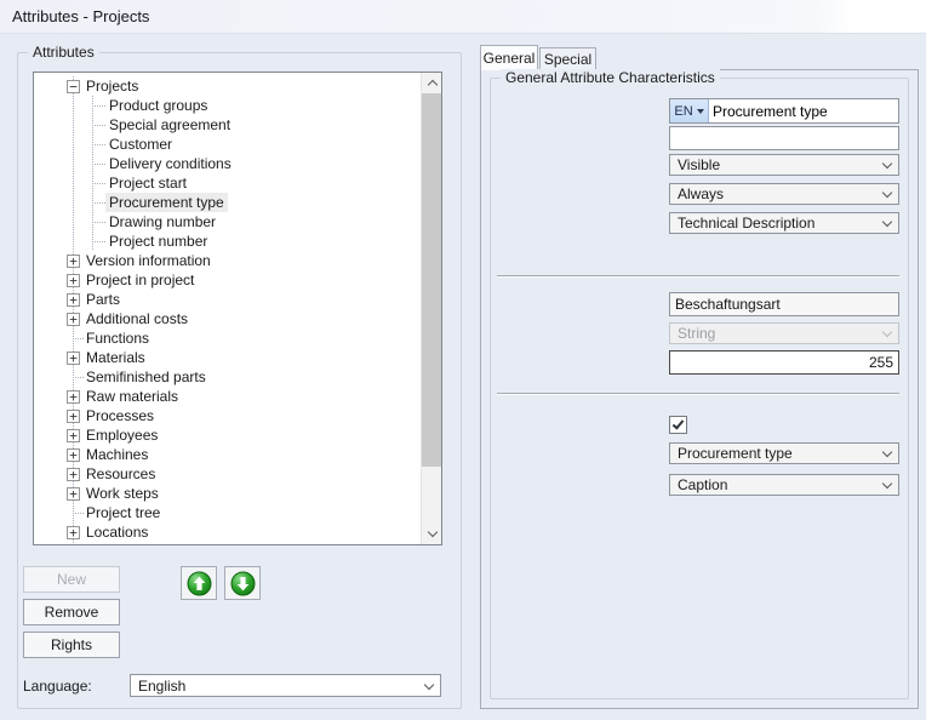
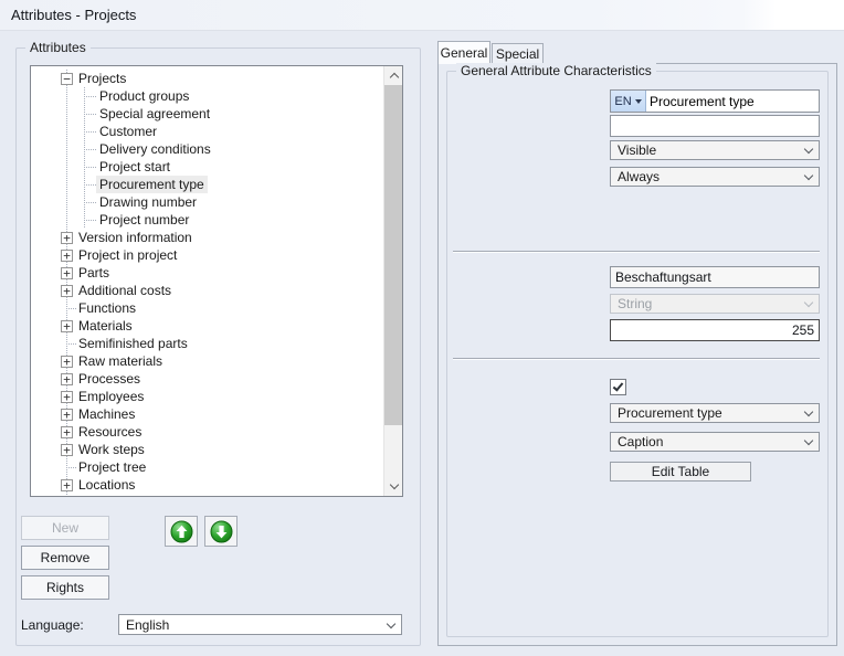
  Attributes - Projects
  Attributes
  −
  Projects
  Product groups
  Special agreement
  Customer
  Delivery conditions
  Project start
  Procurement type
  Drawing number
  Project number
  +
  Version information
  +
  Project in project
  +
  Parts
  +
  Additional costs
  Functions
  +
  Materials
  Semifinished parts
  +
  Raw materials
  +
  Processes
  +
  Employees
  +
  Machines
  +
  Resources
  +
  Work steps
  Project tree
  +
  Locations
  New
  Remove
  Rights
  Language:
  English
  General
  Special
  General Attribute Characteristics
  EN
  Procurement type
  Visible
  Always
- Technical Description
  Beschaftungsart
  String
  255
  Procurement type
  Caption
+ Edit Table
